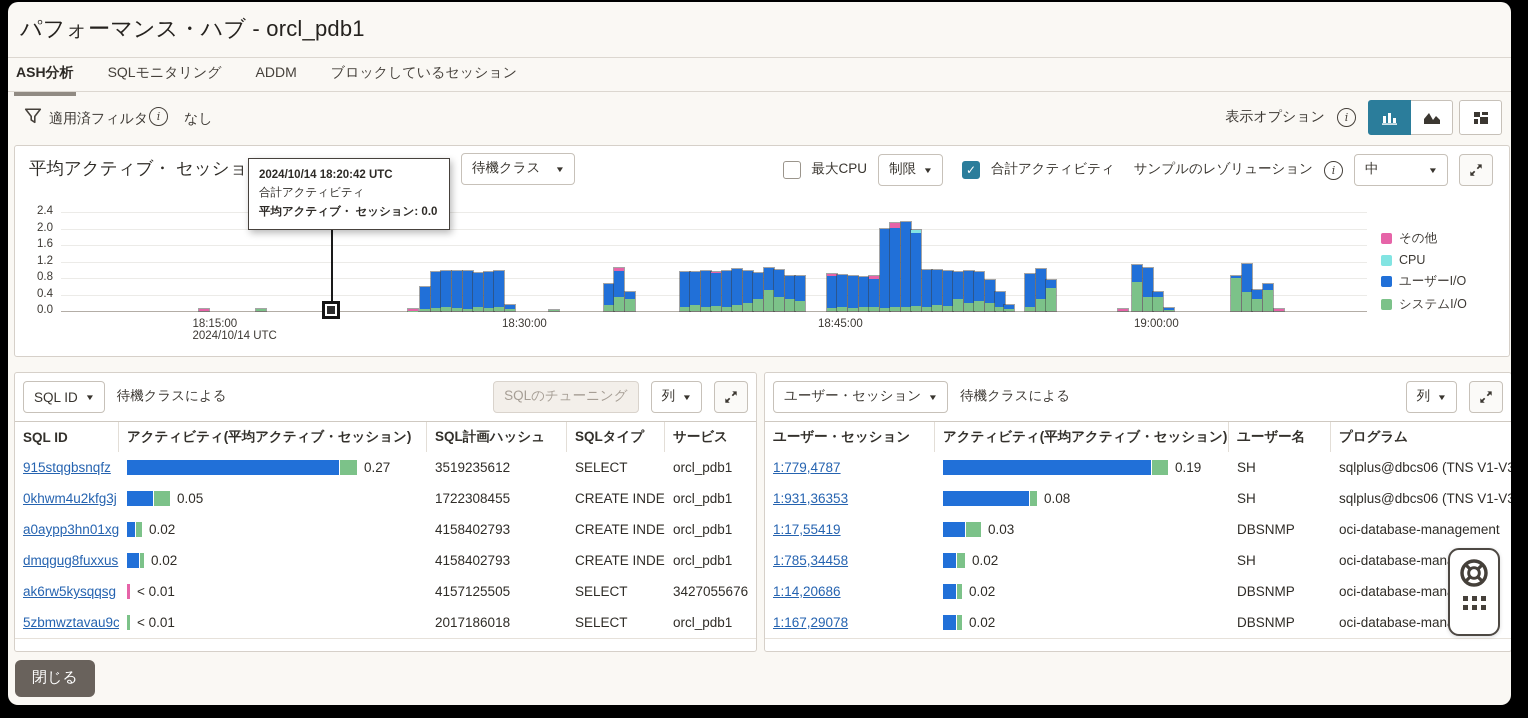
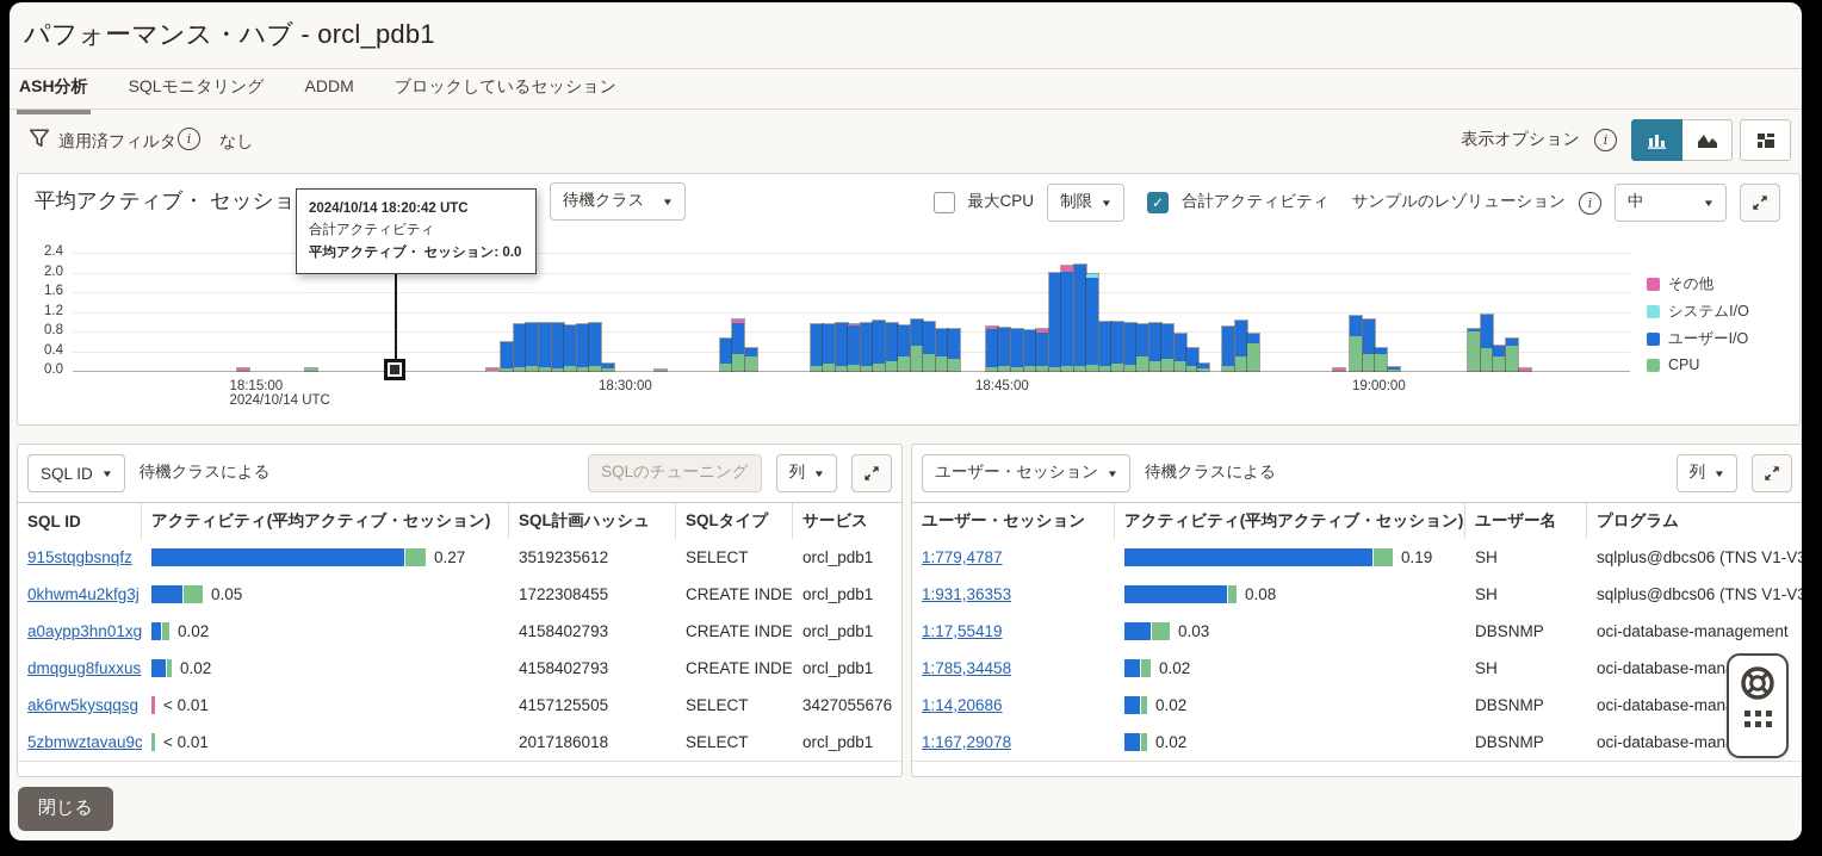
  パフォーマンス・ハブ - orcl_pdb1
  ASH分析
  SQLモニタリング
  ADDM
  ブロックしているセッション
  適用済フィルタ
  i
  なし
  表示オプション
  i
  平均アクティブ・ セッショ
  待機クラス
  ▼
  最大CPU
  制限
  ▼
  ✓
  合計アクティビティ
  サンプルのレゾリューション
  i
  中
  ▼
  その他
- CPU
+ システムI/O
  ユーザーI/O
- システムI/O
+ CPU
  0.0
  0.4
  0.8
  1.2
  1.6
  2.0
  2.4
  18:15:00
  2024/10/14 UTC
  18:30:00
  18:45:00
  19:00:00
  2024/10/14 18:20:42 UTC
  合計アクティビティ
  平均アクティブ・ セッション: 0.0
  SQL ID
  ▼
  待機クラスによる
  SQLのチューニング
  列
  ▼
  SQL ID
  アクティビティ(平均アクティブ・セッション)
  SQL計画ハッシュ
  SQLタイプ
  サービス
  915stqgbsnqfz
  0.27
  3519235612
  SELECT
  orcl_pdb1
  0khwm4u2kfg3j
  0.05
  1722308455
  CREATE INDE
  orcl_pdb1
  a0aypp3hn01xg
  0.02
  4158402793
  CREATE INDE
  orcl_pdb1
  dmqgug8fuxxus
  0.02
  4158402793
  CREATE INDE
  orcl_pdb1
  ak6rw5kysqqsg
  < 0.01
  4157125505
  SELECT
  3427055676
  5zbmwztavau9c
  < 0.01
  2017186018
  SELECT
  orcl_pdb1
  ユーザー・セッション
  ▼
  待機クラスによる
  列
  ▼
  ユーザー・セッション
  アクティビティ(平均アクティブ・セッション)
  ユーザー名
  プログラム
  1:779,4787
  0.19
  SH
  sqlplus@dbcs06 (TNS V1-V
  1:931,36353
  0.08
  SH
  sqlplus@dbcs06 (TNS V1-V
  1:17,55419
  0.03
  DBSNMP
  oci-database-management
  1:785,34458
  0.02
  SH
  1:14,20686
  0.02
  DBSNMP
  1:167,29078
  0.02
  DBSNMP
  閉じる
